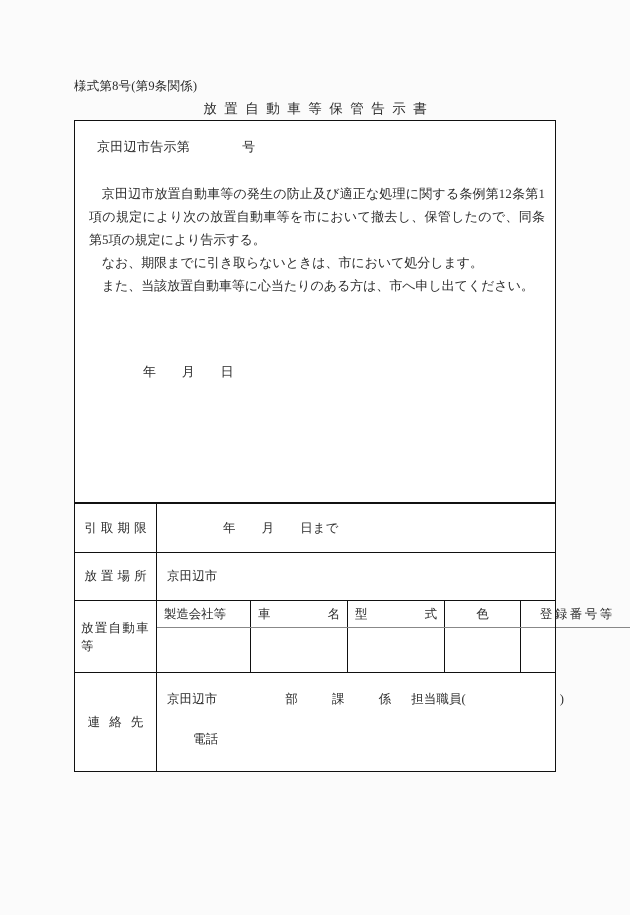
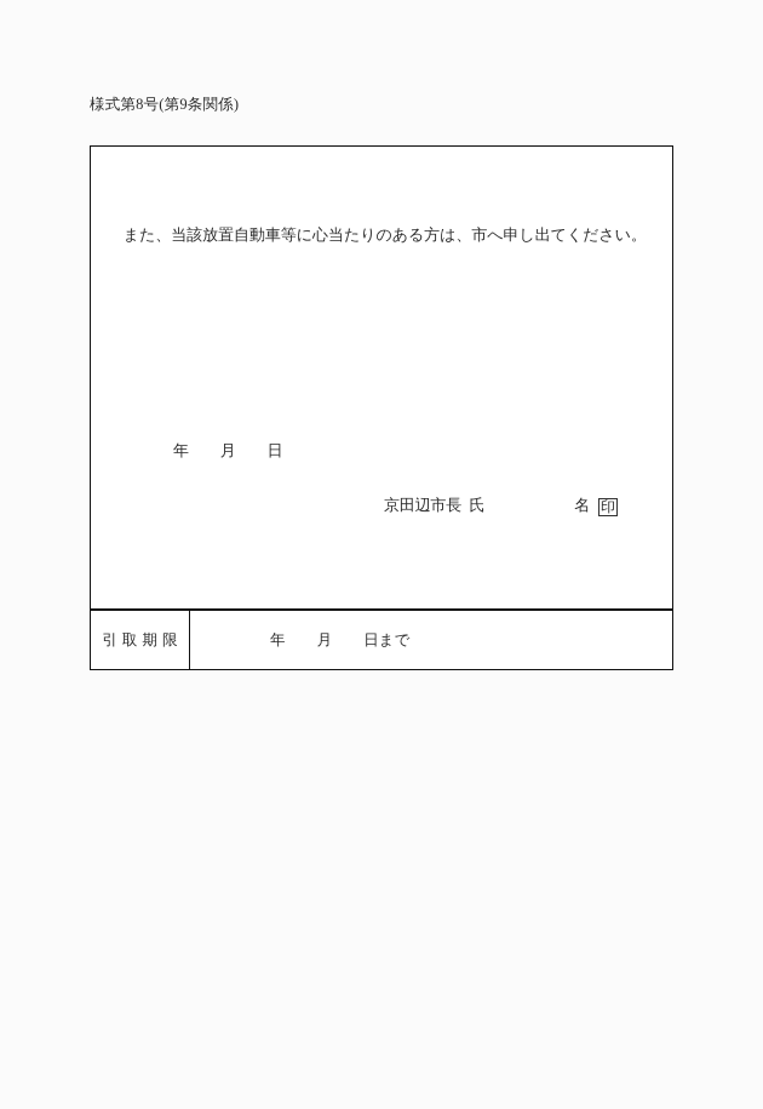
  様式第8号(第9条関係)
- 放置自動車等保管告示書
- 京田辺市告示第 号
- 京田辺市放置自動車等の発生の防止及び適正な処理に関する条例第12条第1項の規定により次の放置自動車等を市において撤去し、保管したので、同条第5項の規定により告示する。
- なお、期限までに引き取らないときは、市において処分します。
  また、当該放置自動車等に心当たりのある方は、市へ申し出てください。
  年 月 日
+ 京田辺市長 氏 名 印
  引取期限	年 月 日まで
- 放置場所	京田辺市
- 放置自動車等
- 製造会社等	車 名	型 式	色	登録番号等
- 連絡先	京田辺市 部 課 係 担当職員( ) 電話
